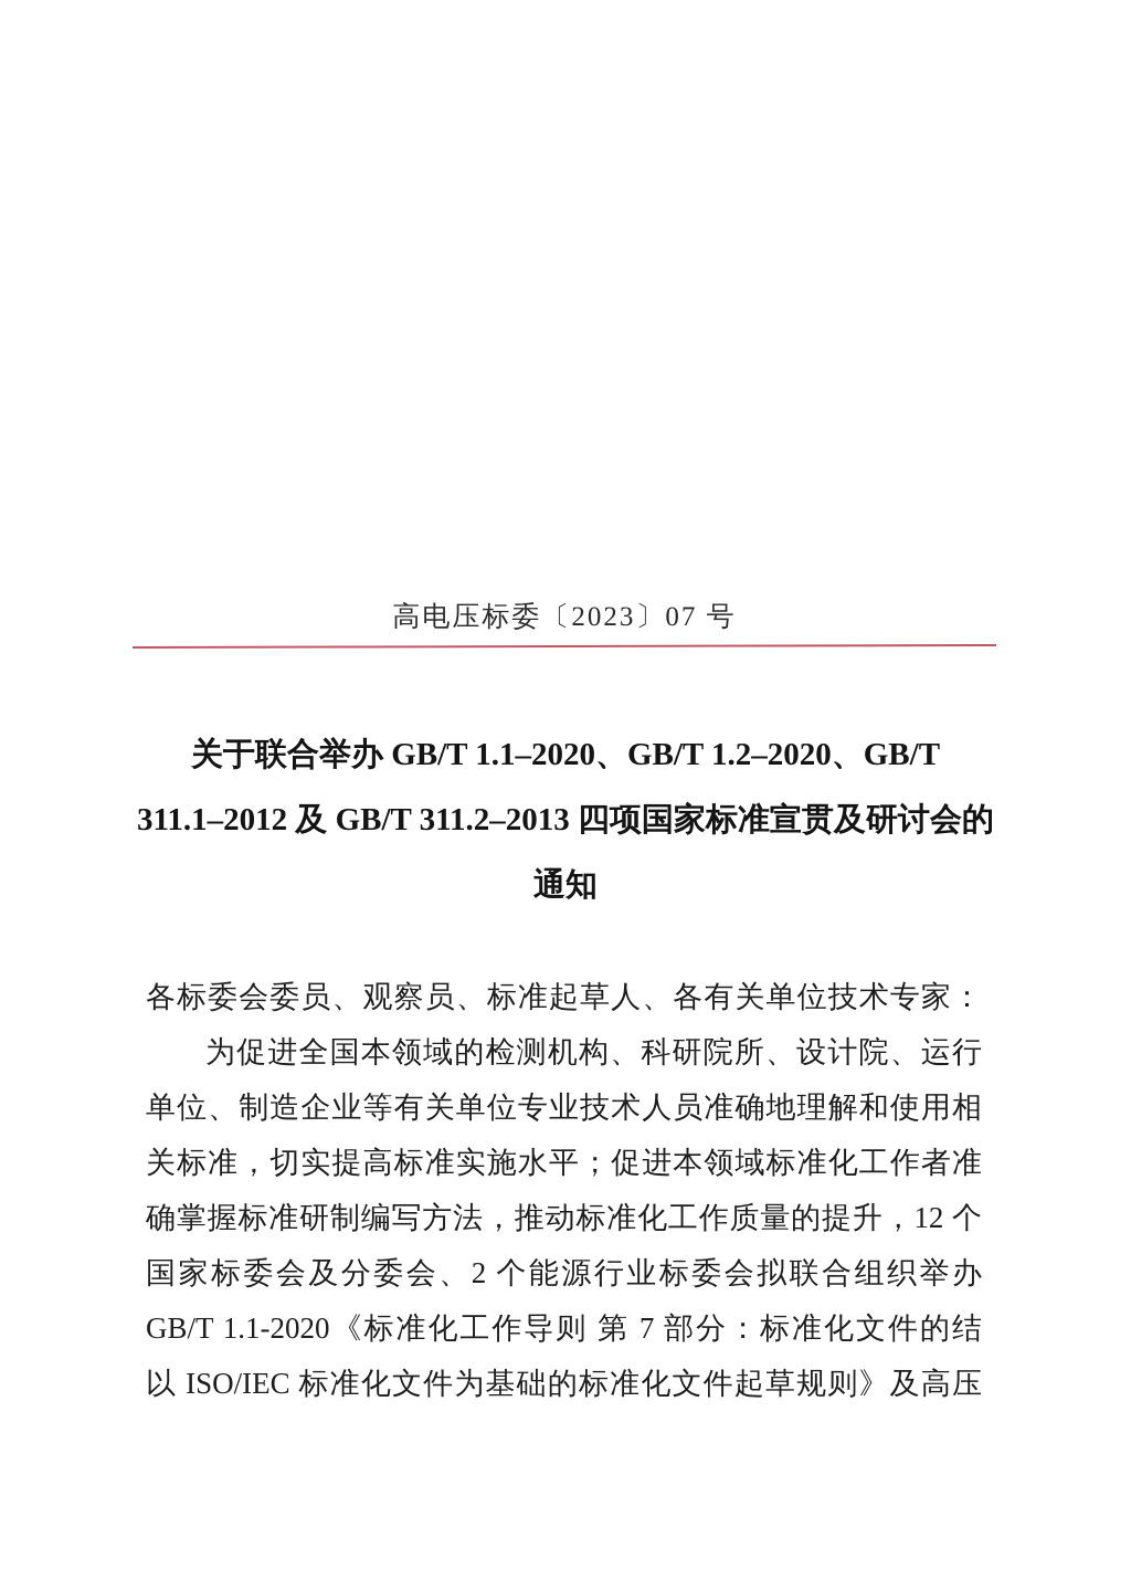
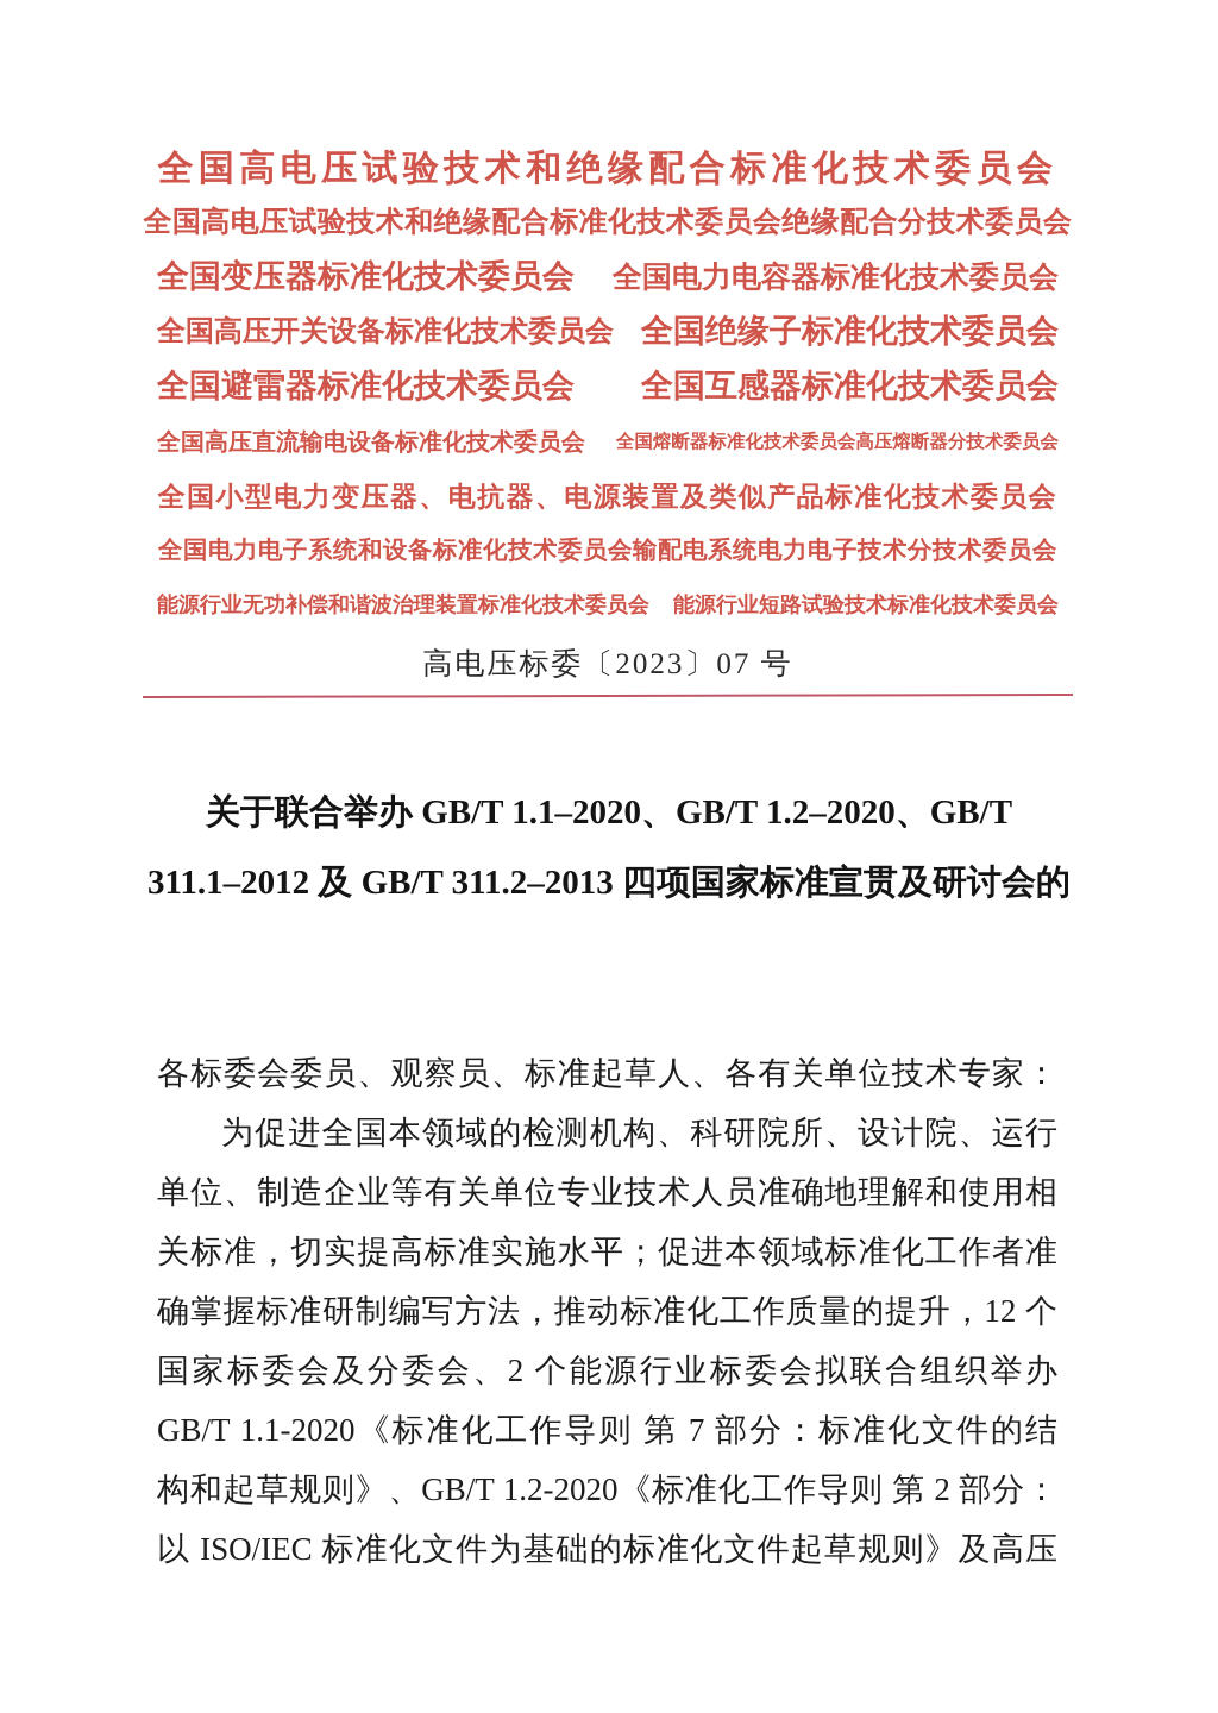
+ 全国高电压试验技术和绝缘配合标准化技术委员会
+ 全国高电压试验技术和绝缘配合标准化技术委员会绝缘配合分技术委员会
+ 全国变压器标准化技术委员会
+ 全国电力电容器标准化技术委员会
+ 全国高压开关设备标准化技术委员会
+ 全国绝缘子标准化技术委员会
+ 全国避雷器标准化技术委员会
+ 全国互感器标准化技术委员会
+ 全国高压直流输电设备标准化技术委员会
+ 全国熔断器标准化技术委员会高压熔断器分技术委员会
+ 全国小型电力变压器、电抗器、电源装置及类似产品标准化技术委员会
+ 全国电力电子系统和设备标准化技术委员会输配电系统电力电子技术分技术委员会
+ 能源行业无功补偿和谐波治理装置标准化技术委员会
+ 能源行业短路试验技术标准化技术委员会
  高电压标委〔2023〕07 号
  关于联合举办 GB/T 1.1–2020、GB/T 1.2–2020、GB/T
  311.1–2012 及 GB/T 311.2–2013 四项国家标准宣贯及研讨会的
- 通知
  各标委会委员、观察员、标准起草人、各有关单位技术专家：
  为促进全国本领域的检测机构、科研院所、设计院、运行
  单位、制造企业等有关单位专业技术人员准确地理解和使用相
  关标准，切实提高标准实施水平；促进本领域标准化工作者准
  确掌握标准研制编写方法，推动标准化工作质量的提升，12 个
  国家标委会及分委会、2 个能源行业标委会拟联合组织举办
  GB/T 1.1-2020《标准化工作导则 第 7 部分：标准化文件的结
+ 构和起草规则》、GB/T 1.2-2020《标准化工作导则 第 2 部分：
  以 ISO/IEC 标准化文件为基础的标准化文件起草规则》及高压
